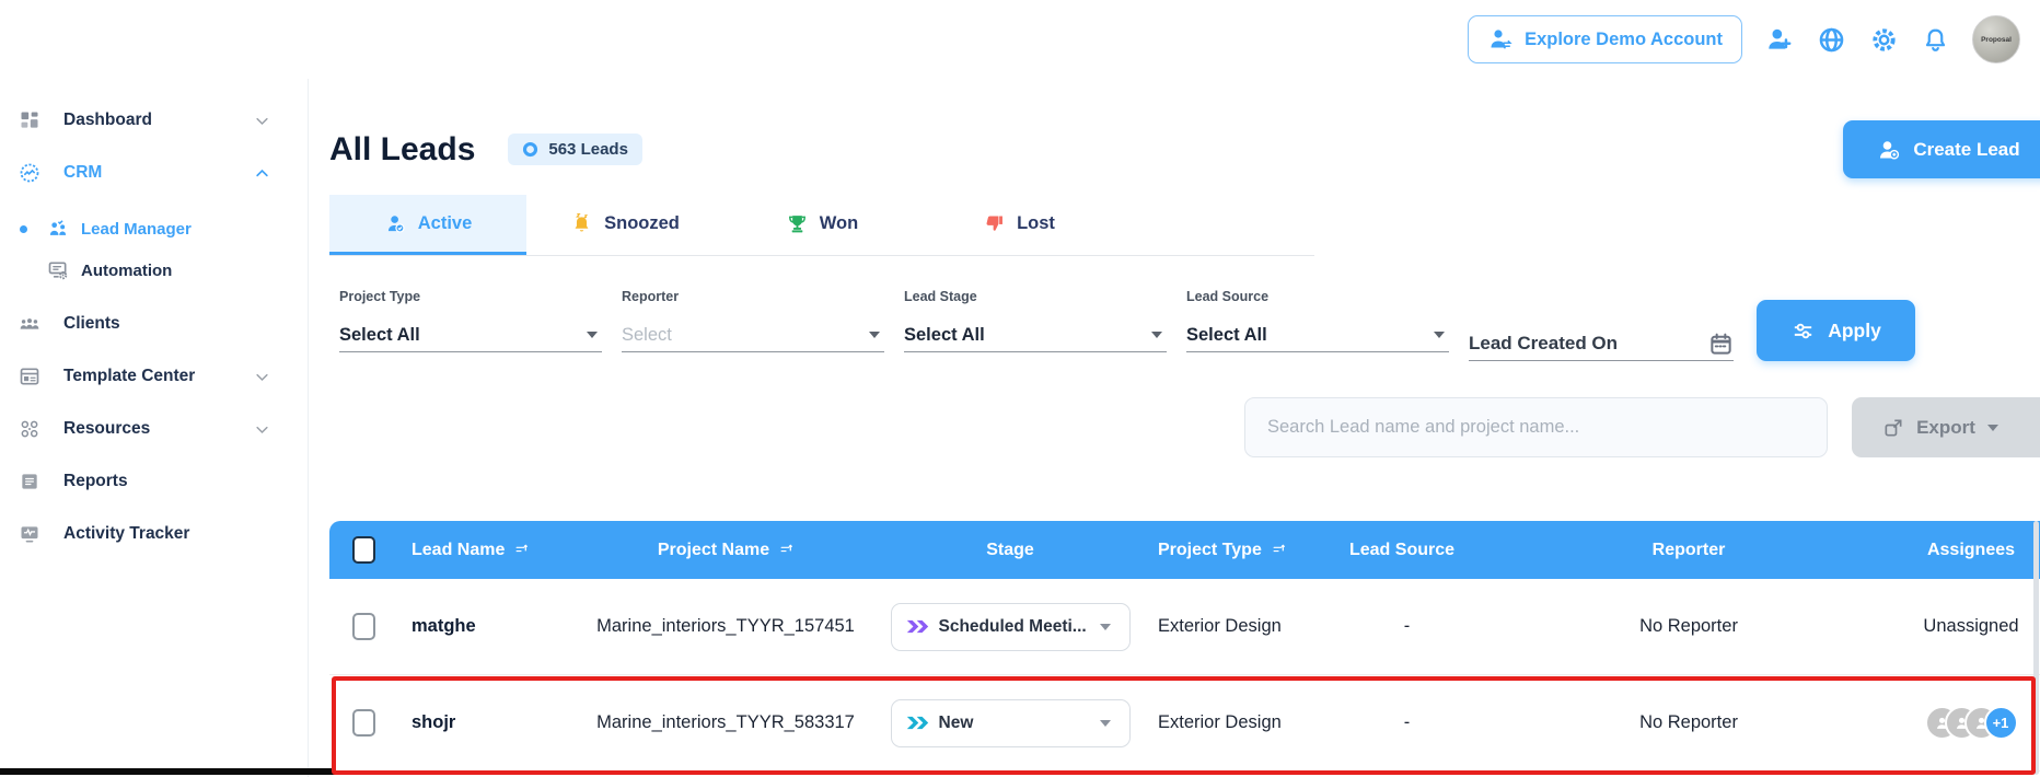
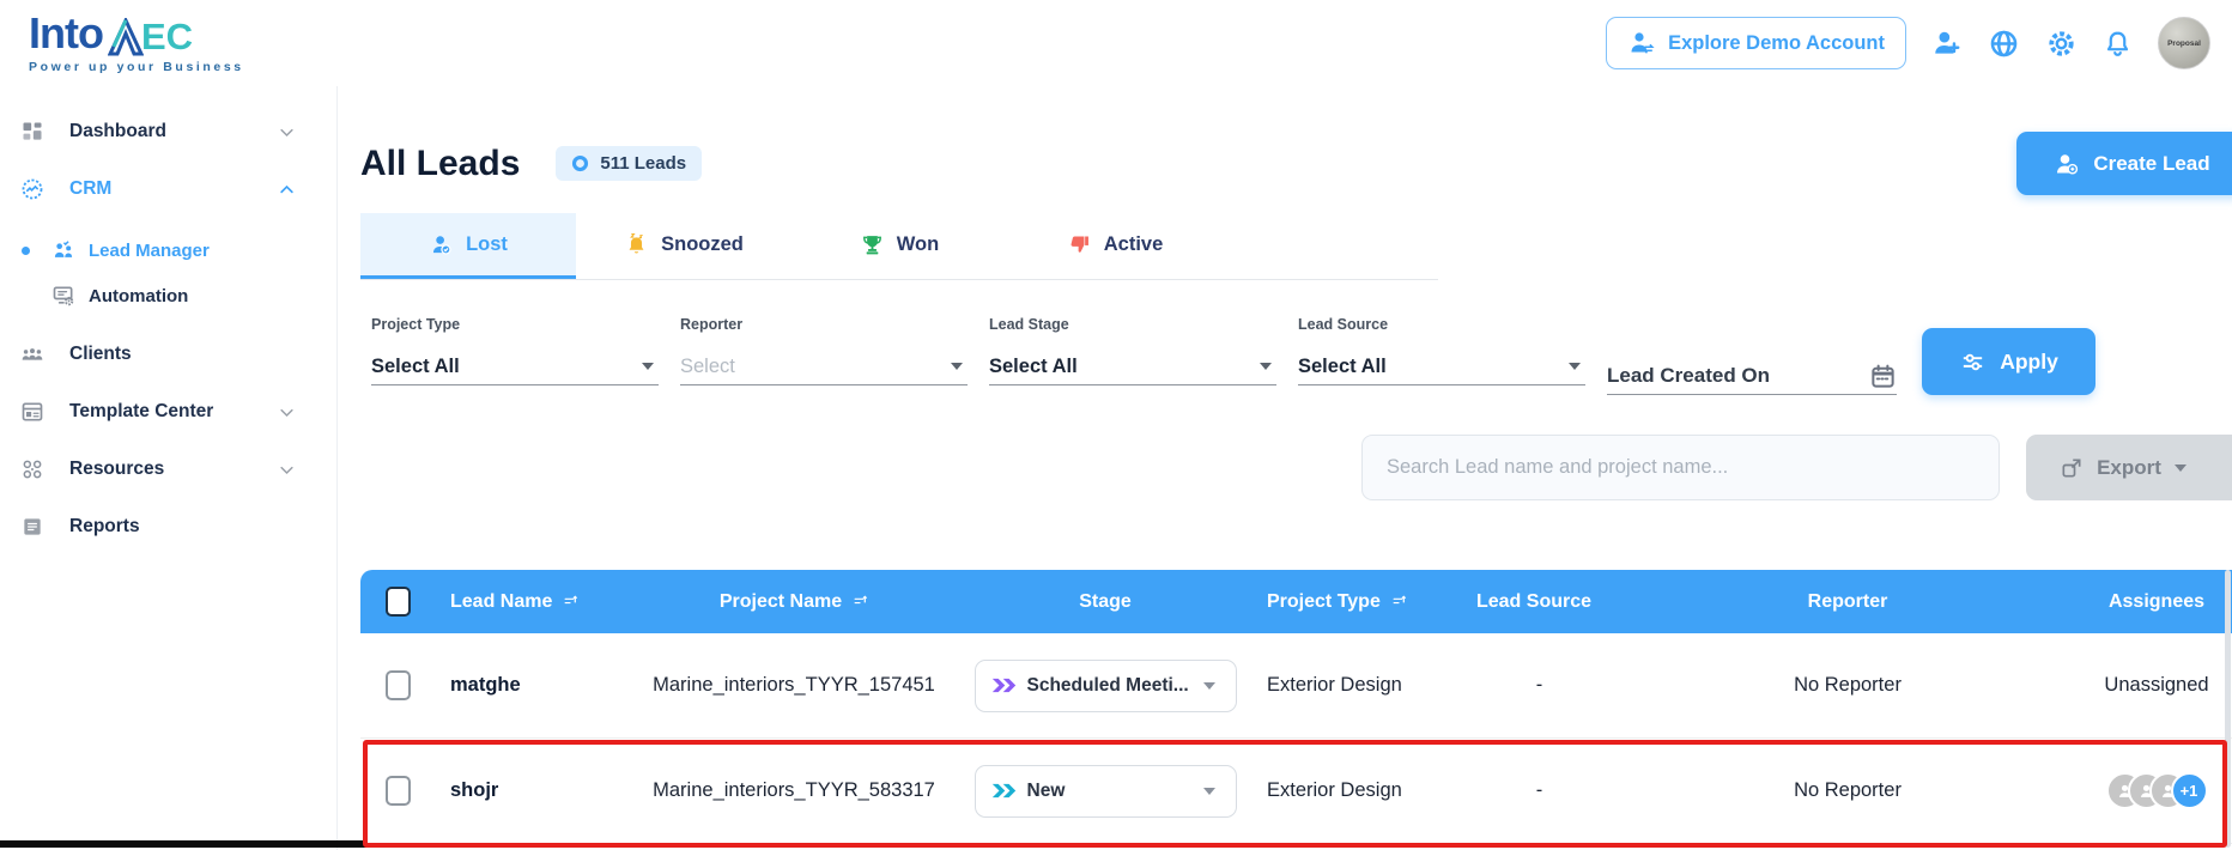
+ Into
+ EC
+ Power up your Business
  Explore Demo Account
  Dashboard
  CRM
  Lead Manager
  Automation
  Clients
  Template Center
  Resources
  Reports
- Activity Tracker
  All Leads
- 563 Leads
+ 511 Leads
  Create Lead
- Active
+ Lost
  Snoozed
  Won
- Lost
+ Active
  Project Type
  Select All
  Reporter
  Select
  Lead Stage
  Select All
  Lead Source
  Select All
  Lead Created On
  Apply
  Search Lead name and project name...
  Export
  Lead Name
  Project Name
  Stage
  Project Type
  Lead Source
  Reporter
  Assignees
  matghe
  Marine_interiors_TYYR_157451
  Scheduled Meeti...
  Exterior Design
  -
  No Reporter
  Unassigned
  shojr
  Marine_interiors_TYYR_583317
  New
  Exterior Design
  -
  No Reporter
  +1
